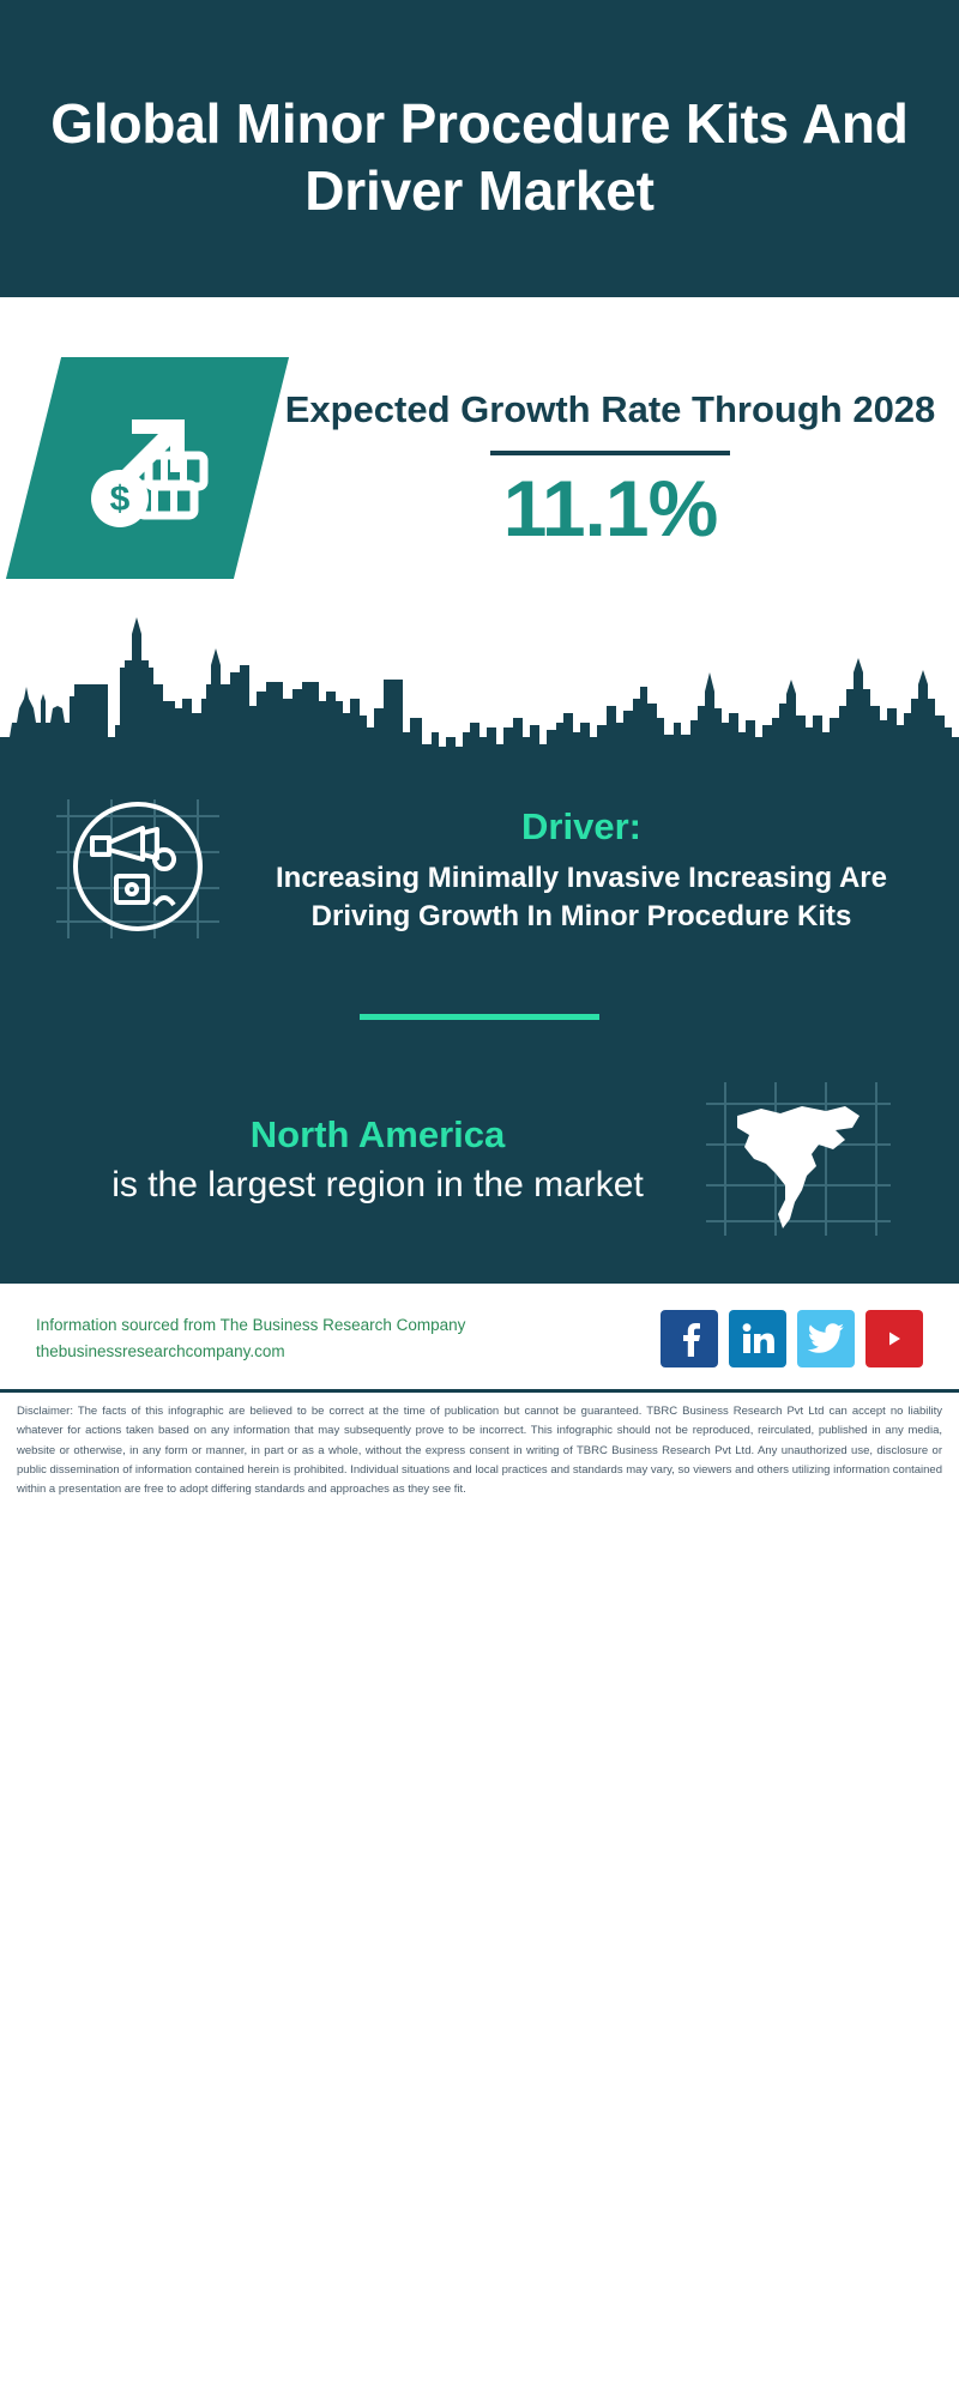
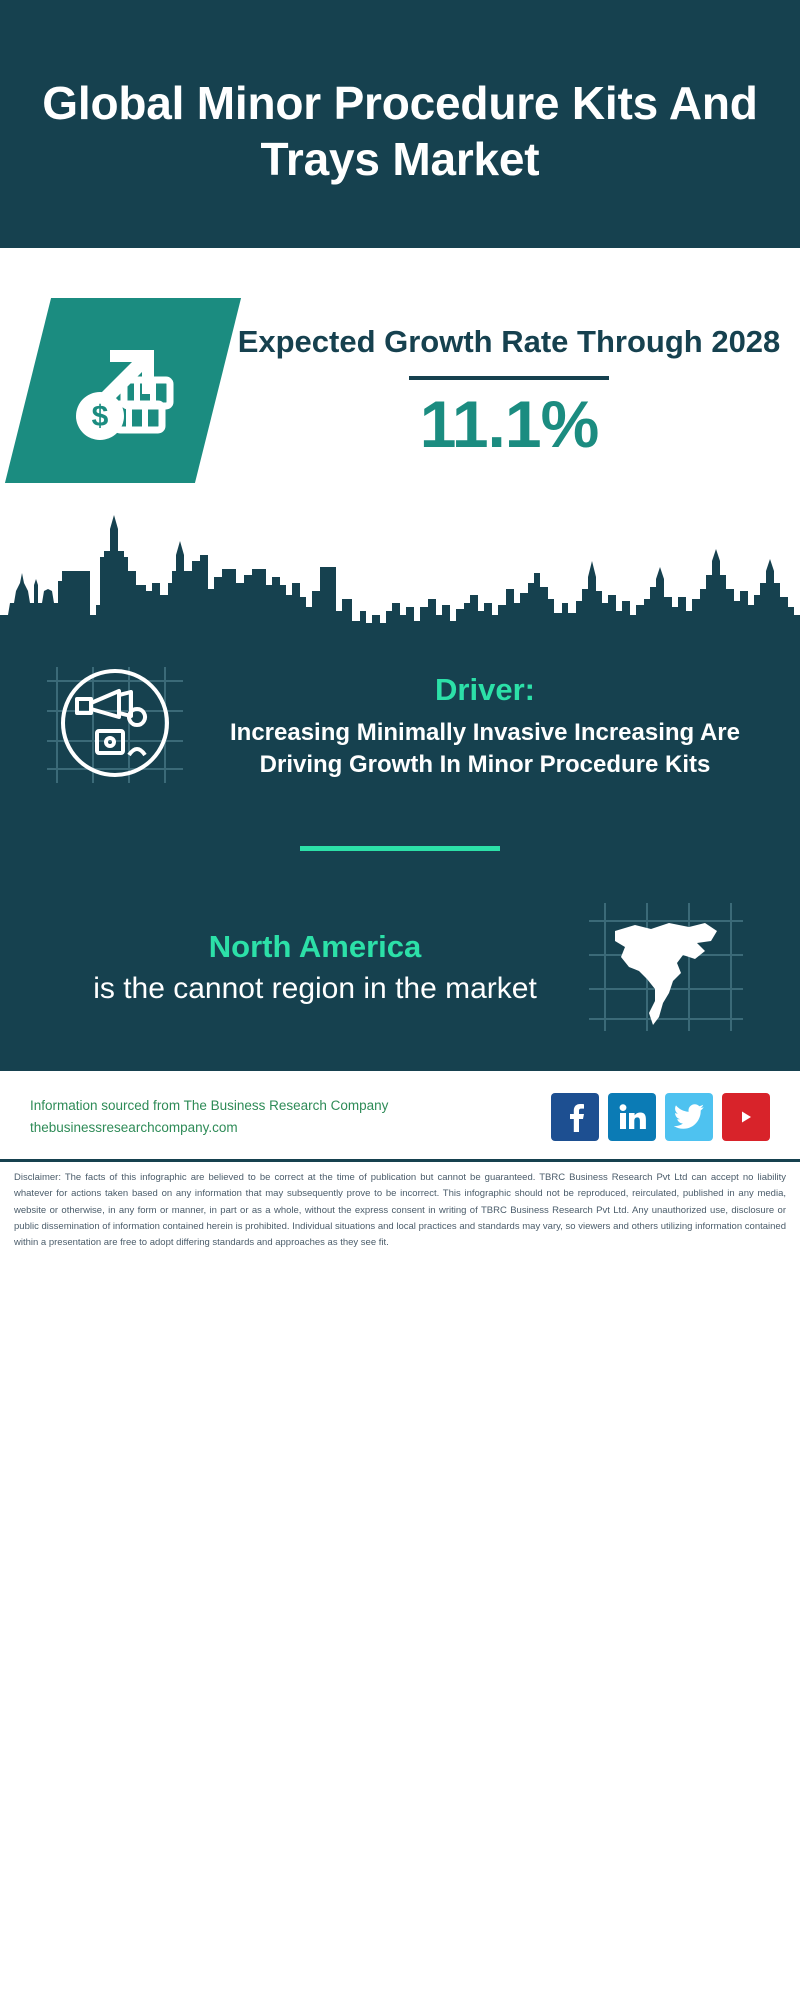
- Global Minor Procedure Kits And Driver Market
+ Global Minor Procedure Kits And Trays Market
  Expected Growth Rate Through 2028
  11.1%
  Driver:
  Increasing Minimally Invasive Increasing Are Driving Growth In Minor Procedure Kits
  North America
- is the largest region in the market
+ is the cannot region in the market
  Information sourced from The Business Research Company
  thebusinessresearchcompany.com
  Disclaimer: The facts of this infographic are believed to be correct at the time of publication but cannot be guaranteed. TBRC Business Research Pvt Ltd can accept no liability whatever for actions taken based on any information that may subsequently prove to be incorrect. This infographic should not be reproduced, reirculated, published in any media, website or otherwise, in any form or manner, in part or as a whole, without the express consent in writing of TBRC Business Research Pvt Ltd. Any unauthorized use, disclosure or public dissemination of information contained herein is prohibited. Individual situations and local practices and standards may vary, so viewers and others utilizing information contained within a presentation are free to adopt differing standards and approaches as they see fit.
